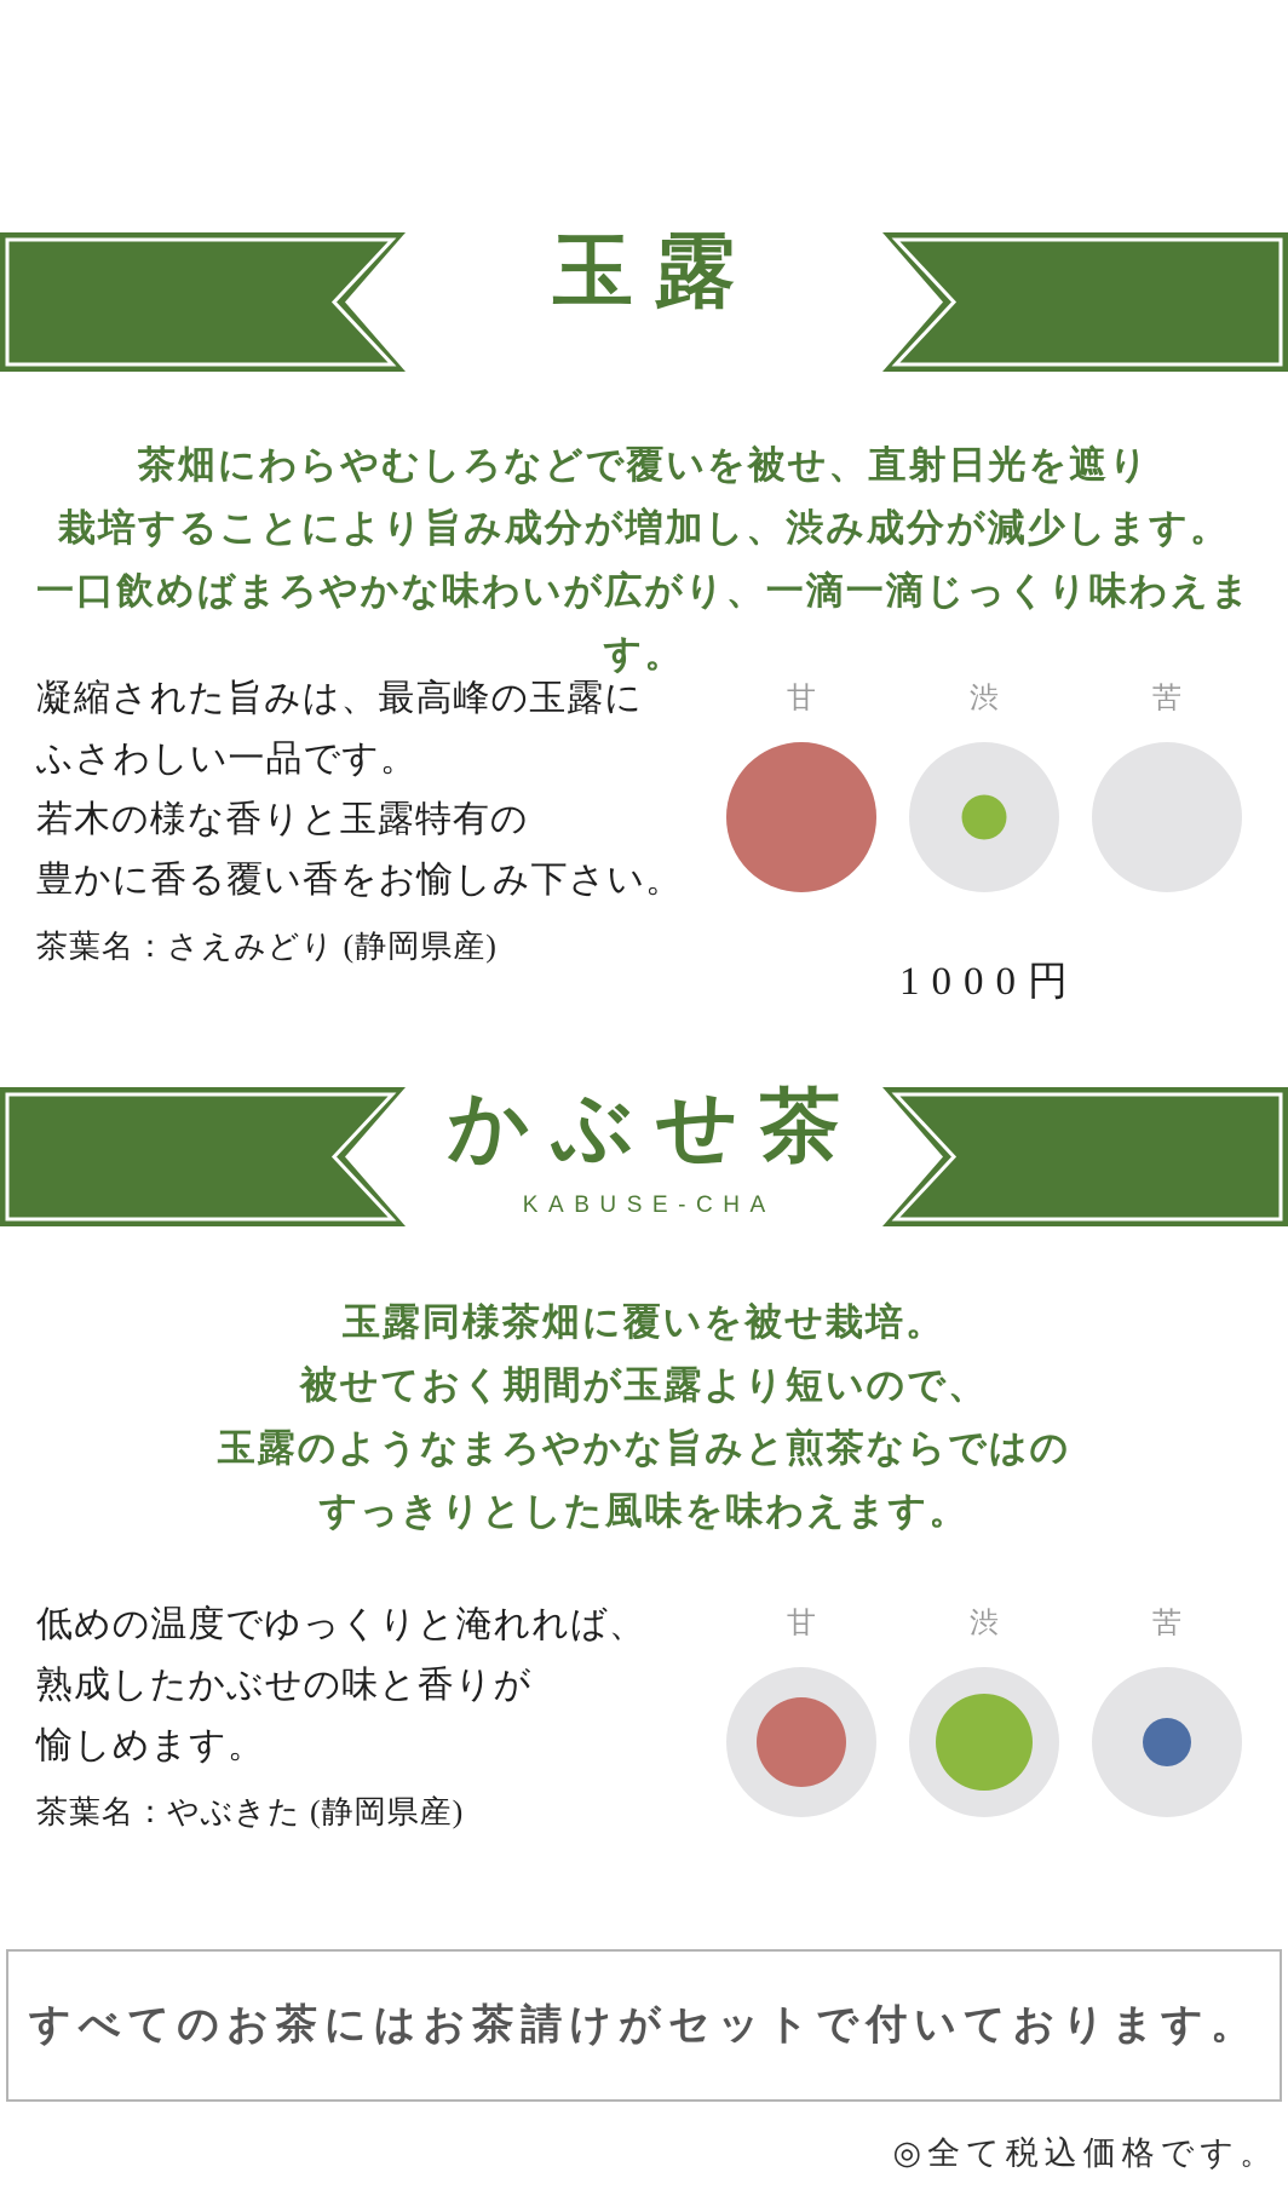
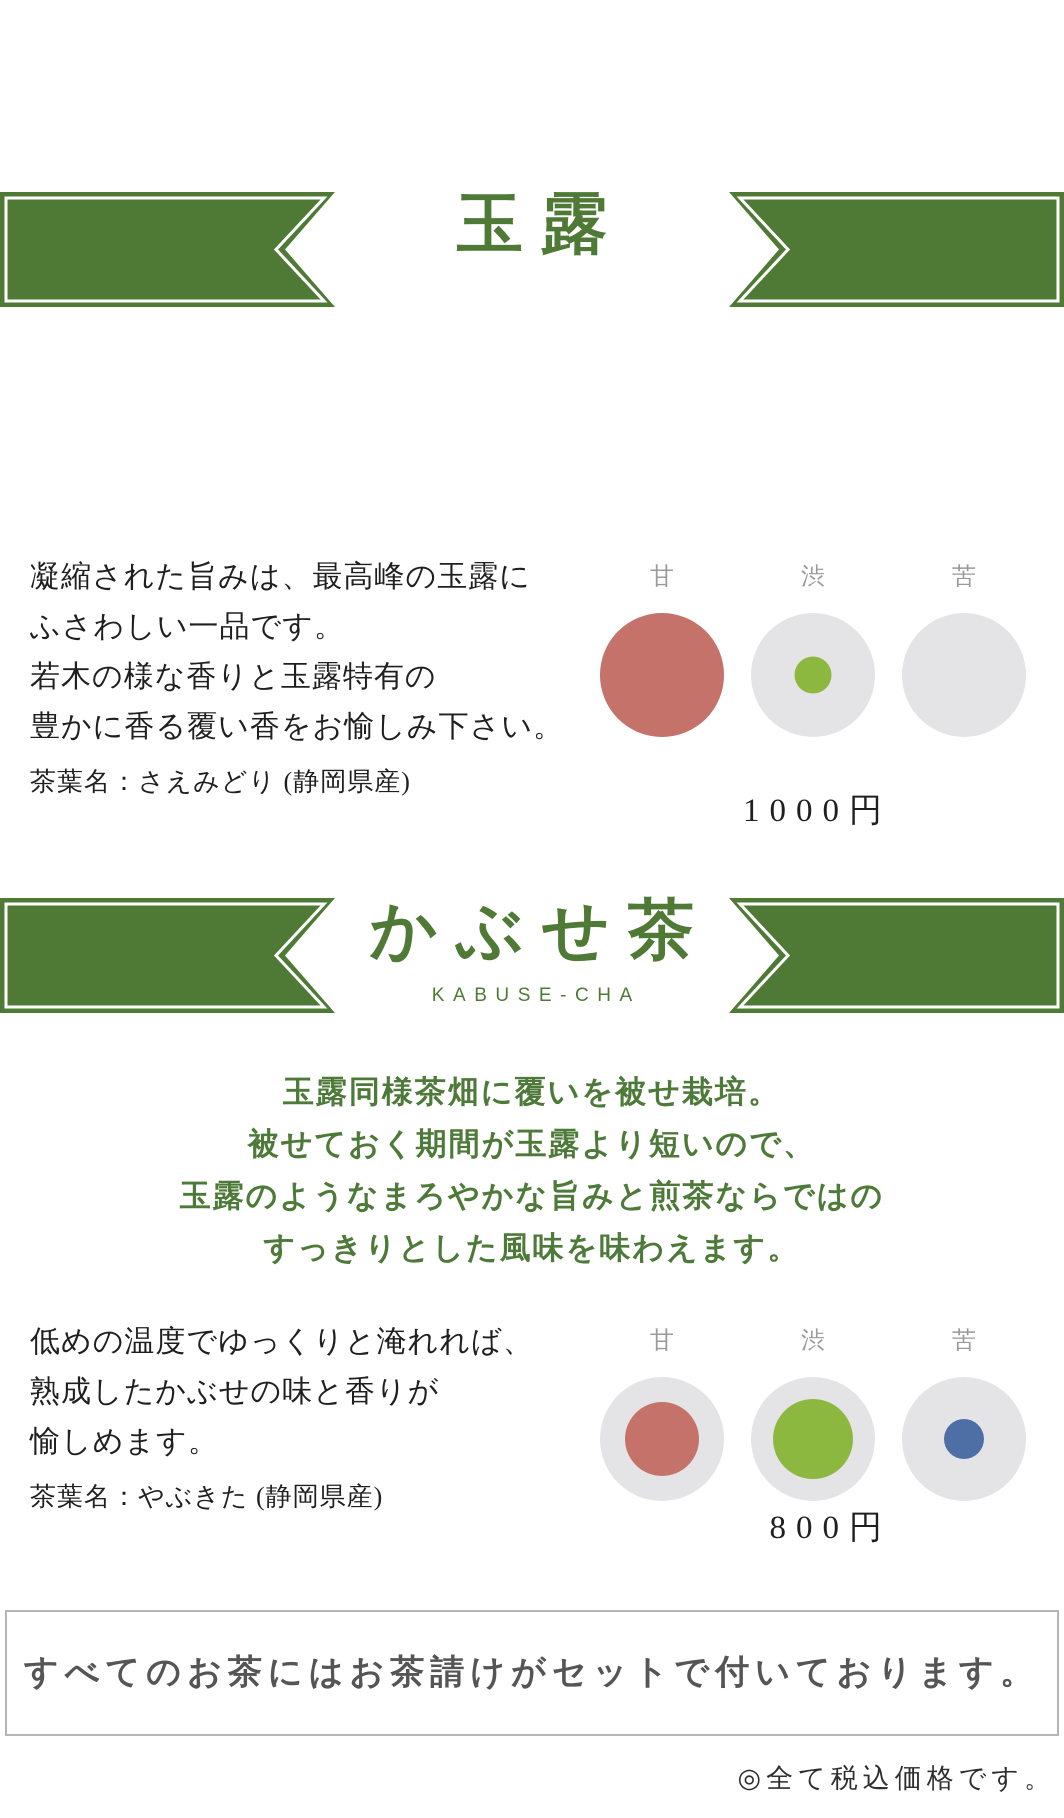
  玉露
- 茶畑にわらやむしろなどで覆いを被せ、直射日光を遮り
- 栽培することにより旨み成分が増加し、渋み成分が減少します。
- 一口飲めばまろやかな味わいが広がり、一滴一滴じっくり味わえます。
  凝縮された旨みは、最高峰の玉露に
  ふさわしい一品です。
  若木の様な香りと玉露特有の
  豊かに香る覆い香をお愉しみ下さい。
  甘
  渋
  苦
  茶葉名：さえみどり (静岡県産)
  1000円
  かぶせ茶
  KABUSE-CHA
  玉露同様茶畑に覆いを被せ栽培。
  被せておく期間が玉露より短いので、
  玉露のようなまろやかな旨みと煎茶ならではの
  すっきりとした風味を味わえます。
  低めの温度でゆっくりと淹れれば、
  熟成したかぶせの味と香りが
  愉しめます。
  甘
  渋
  苦
  茶葉名：やぶきた (静岡県産)
+ 800円
  すべてのお茶にはお茶請けがセットで付いております。
  ◎全て税込価格です。
